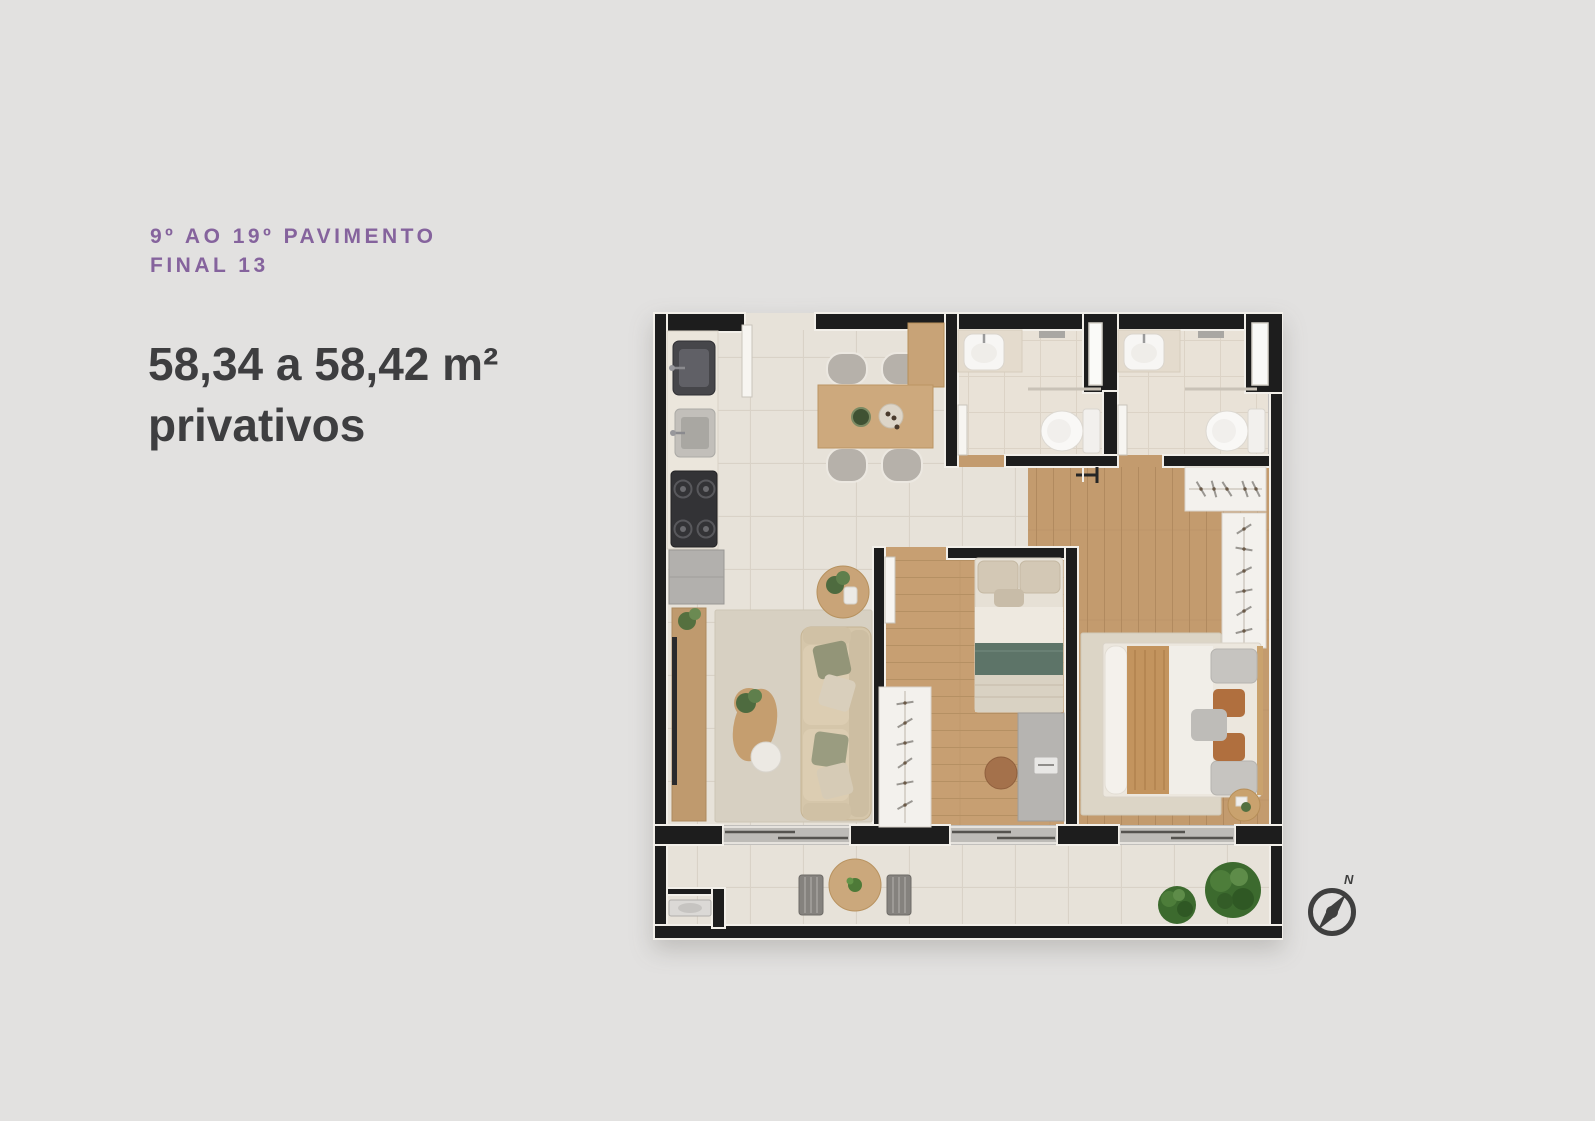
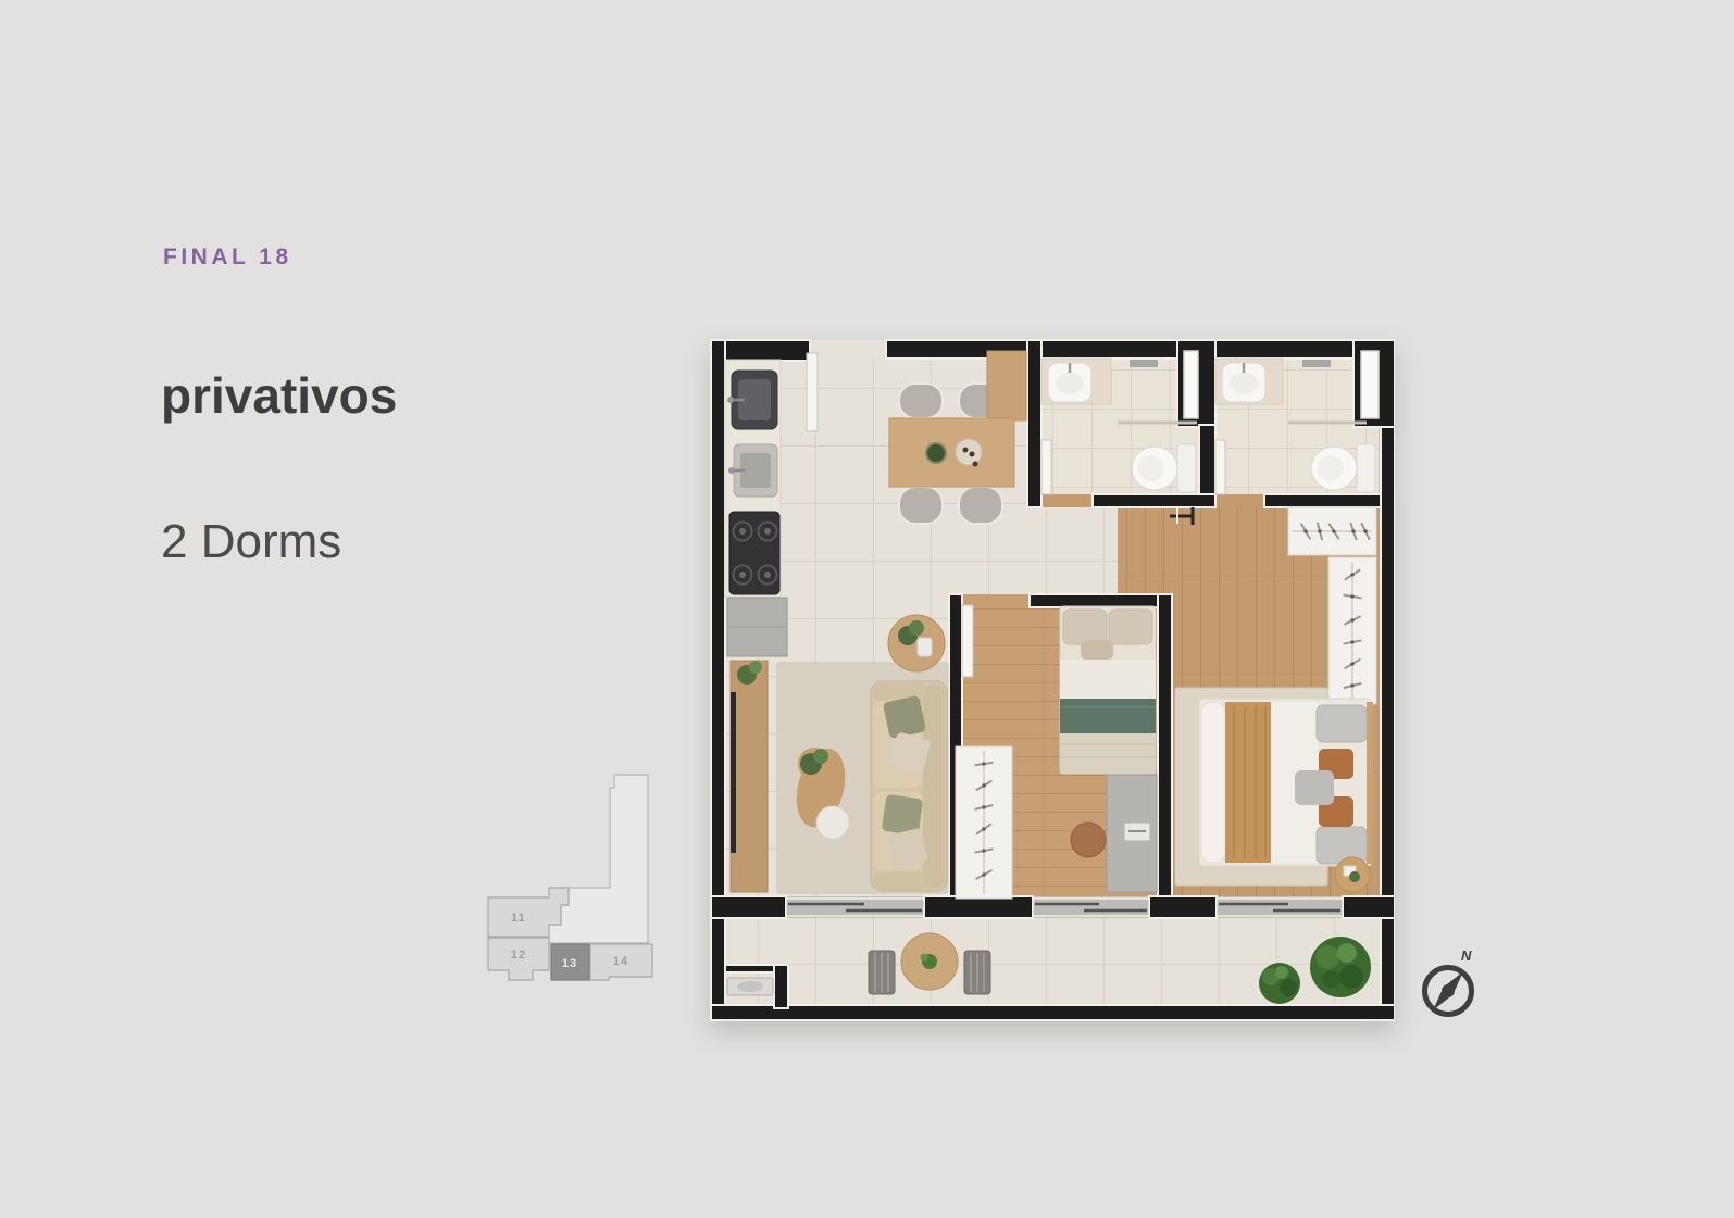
- 9º AO 19º PAVIMENTO
- FINAL 13
+ FINAL 18
- 58,34 a 58,42 m²
  privativos
+ 2 Dorms
+ 11
+ 12
+ 13
+ 14
  N
